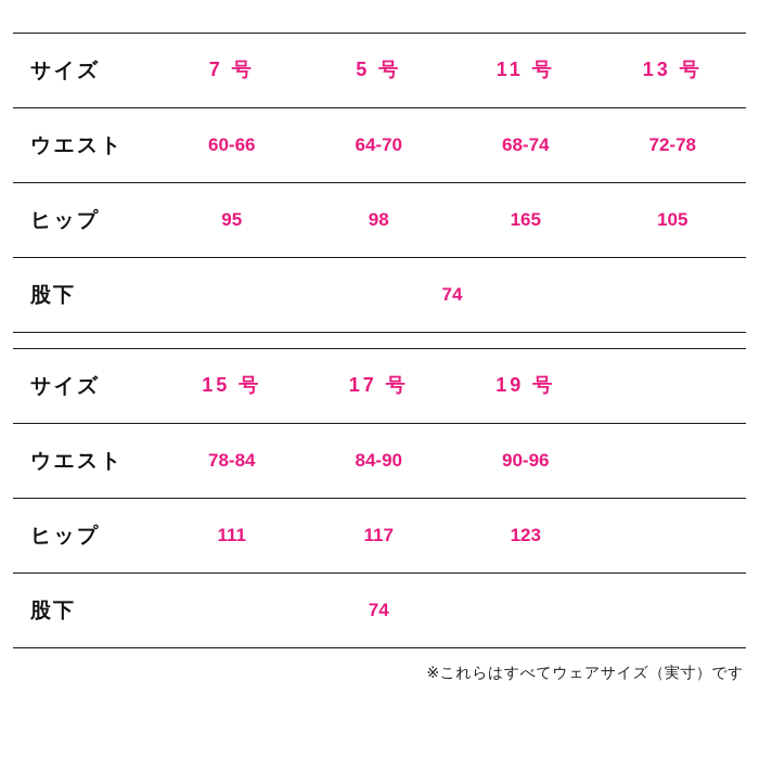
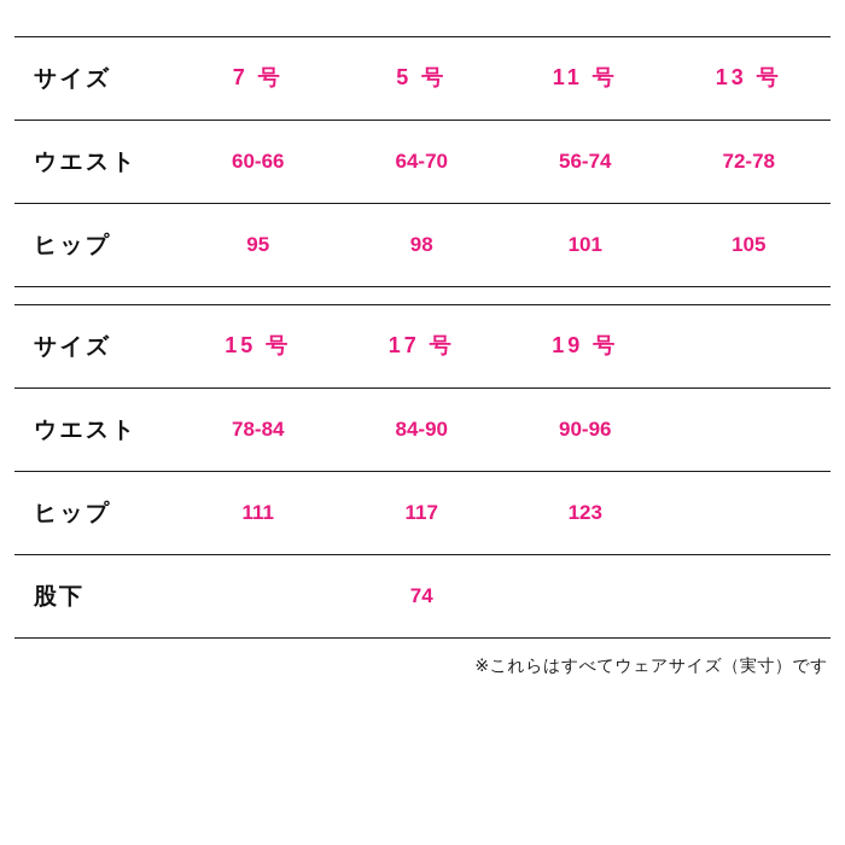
  サイズ	7 号	5 号	11 号	13 号
- ウエスト	60-66	64-70	68-74	72-78
+ ウエスト	60-66	64-70	56-74	72-78
- ヒップ	95	98	165	105
+ ヒップ	95	98	101	105
- 股下	74
  サイズ	15 号	17 号	19 号
  ウエスト	78-84	84-90	90-96
  ヒップ	111	117	123
  股下		74
  ※これらはすべてウェアサイズ（実寸）です
